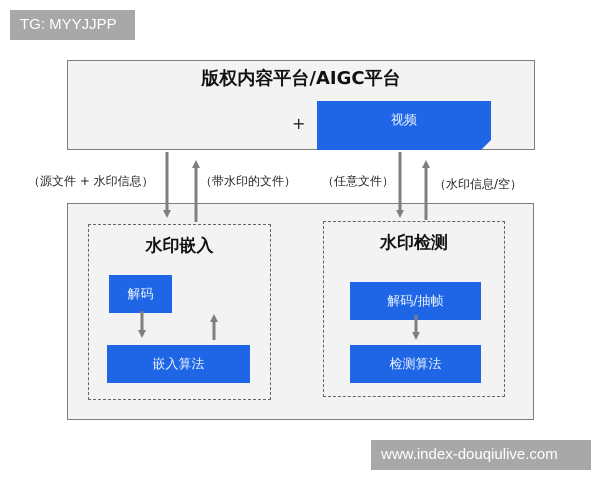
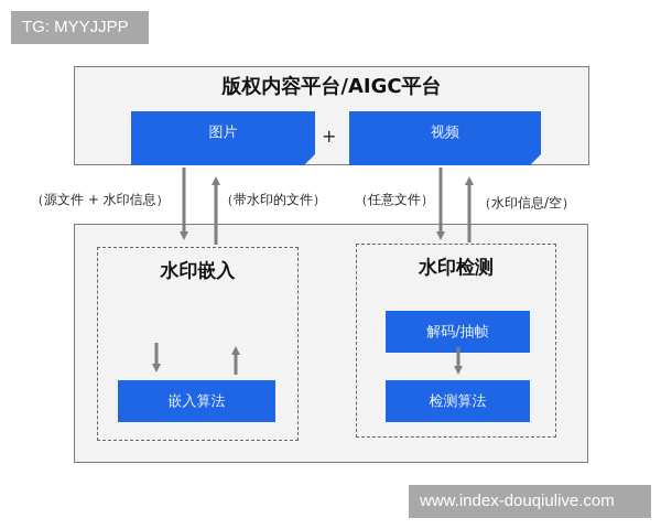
  TG: MYYJJPP
  版权内容平台/AIGC平台
+ 图片
  +
  视频
  （源文件 + 水印信息）
  （带水印的文件）
  （任意文件）
  （水印信息/空）
  水印嵌入
- 解码
  嵌入算法
  水印检测
  解码/抽帧
  检测算法
  www.index-douqiulive.com
